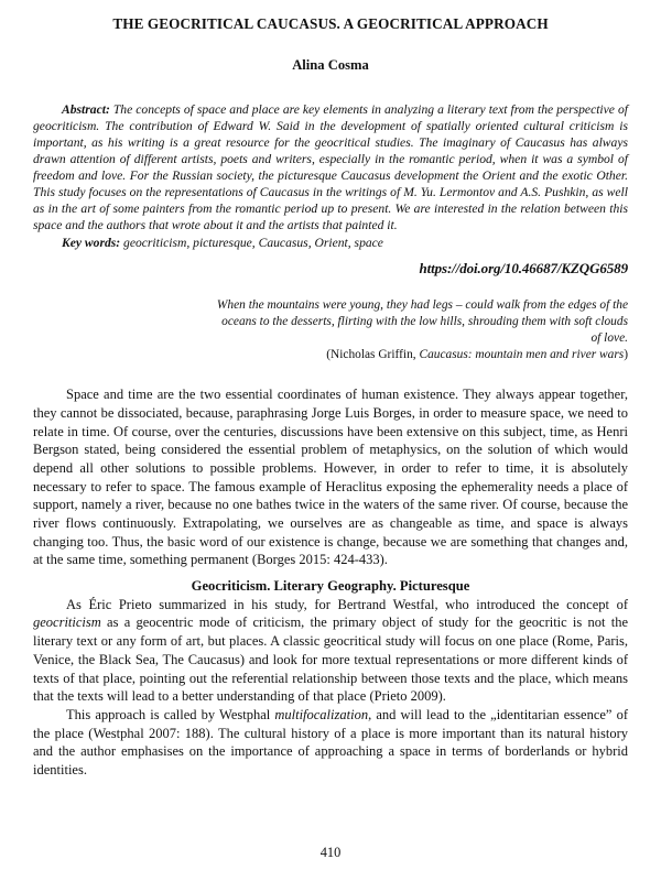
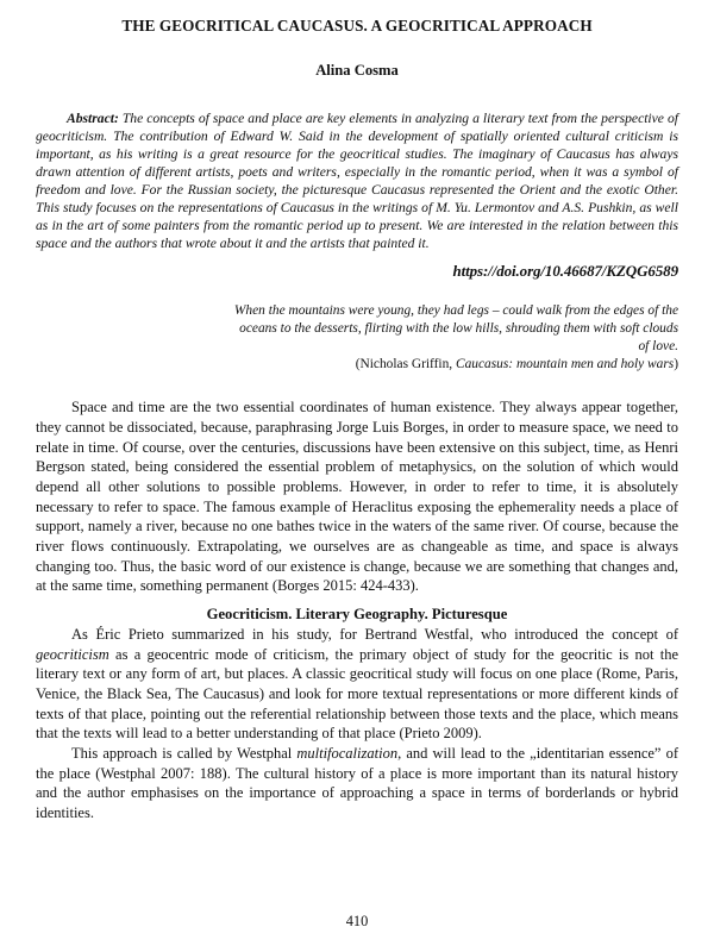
  THE GEOCRITICAL CAUCASUS. A GEOCRITICAL APPROACH
  Alina Cosma
- Abstract: The concepts of space and place are key elements in analyzing a literary text from the perspective of geocriticism. The contribution of Edward W. Said in the development of spatially oriented cultural criticism is important, as his writing is a great resource for the geocritical studies. The imaginary of Caucasus has always drawn attention of different artists, poets and writers, especially in the romantic period, when it was a symbol of freedom and love. For the Russian society, the picturesque Caucasus development the Orient and the exotic Other. This study focuses on the representations of Caucasus in the writings of M. Yu. Lermontov and A.S. Pushkin, as well as in the art of some painters from the romantic period up to present. We are interested in the relation between this space and the authors that wrote about it and the artists that painted it.
+ Abstract: The concepts of space and place are key elements in analyzing a literary text from the perspective of geocriticism. The contribution of Edward W. Said in the development of spatially oriented cultural criticism is important, as his writing is a great resource for the geocritical studies. The imaginary of Caucasus has always drawn attention of different artists, poets and writers, especially in the romantic period, when it was a symbol of freedom and love. For the Russian society, the picturesque Caucasus represented the Orient and the exotic Other. This study focuses on the representations of Caucasus in the writings of M. Yu. Lermontov and A.S. Pushkin, as well as in the art of some painters from the romantic period up to present. We are interested in the relation between this space and the authors that wrote about it and the artists that painted it.
- Key words: geocriticism, picturesque, Caucasus, Orient, space
  https://doi.org/10.46687/KZQG6589
  When the mountains were young, they had legs – could walk from the edges of the oceans to the desserts, flirting with the low hills, shrouding them with soft clouds of love.
- (Nicholas Griffin, Caucasus: mountain men and river wars)
+ (Nicholas Griffin, Caucasus: mountain men and holy wars)
  Space and time are the two essential coordinates of human existence. They always appear together, they cannot be dissociated, because, paraphrasing Jorge Luis Borges, in order to measure space, we need to relate in time. Of course, over the centuries, discussions have been extensive on this subject, time, as Henri Bergson stated, being considered the essential problem of metaphysics, on the solution of which would depend all other solutions to possible problems. However, in order to refer to time, it is absolutely necessary to refer to space. The famous example of Heraclitus exposing the ephemerality needs a place of support, namely a river, because no one bathes twice in the waters of the same river. Of course, because the river flows continuously. Extrapolating, we ourselves are as changeable as time, and space is always changing too. Thus, the basic word of our existence is change, because we are something that changes and, at the same time, something permanent (Borges 2015: 424-433).
  Geocriticism. Literary Geography. Picturesque
  As Éric Prieto summarized in his study, for Bertrand Westfal, who introduced the concept of geocriticism as a geocentric mode of criticism, the primary object of study for the geocritic is not the literary text or any form of art, but places. A classic geocritical study will focus on one place (Rome, Paris, Venice, the Black Sea, The Caucasus) and look for more textual representations or more different kinds of texts of that place, pointing out the referential relationship between those texts and the place, which means that the texts will lead to a better understanding of that place (Prieto 2009).
  This approach is called by Westphal multifocalization, and will lead to the „identitarian essence” of the place (Westphal 2007: 188). The cultural history of a place is more important than its natural history and the author emphasises on the importance of approaching a space in terms of borderlands or hybrid identities.
  410
